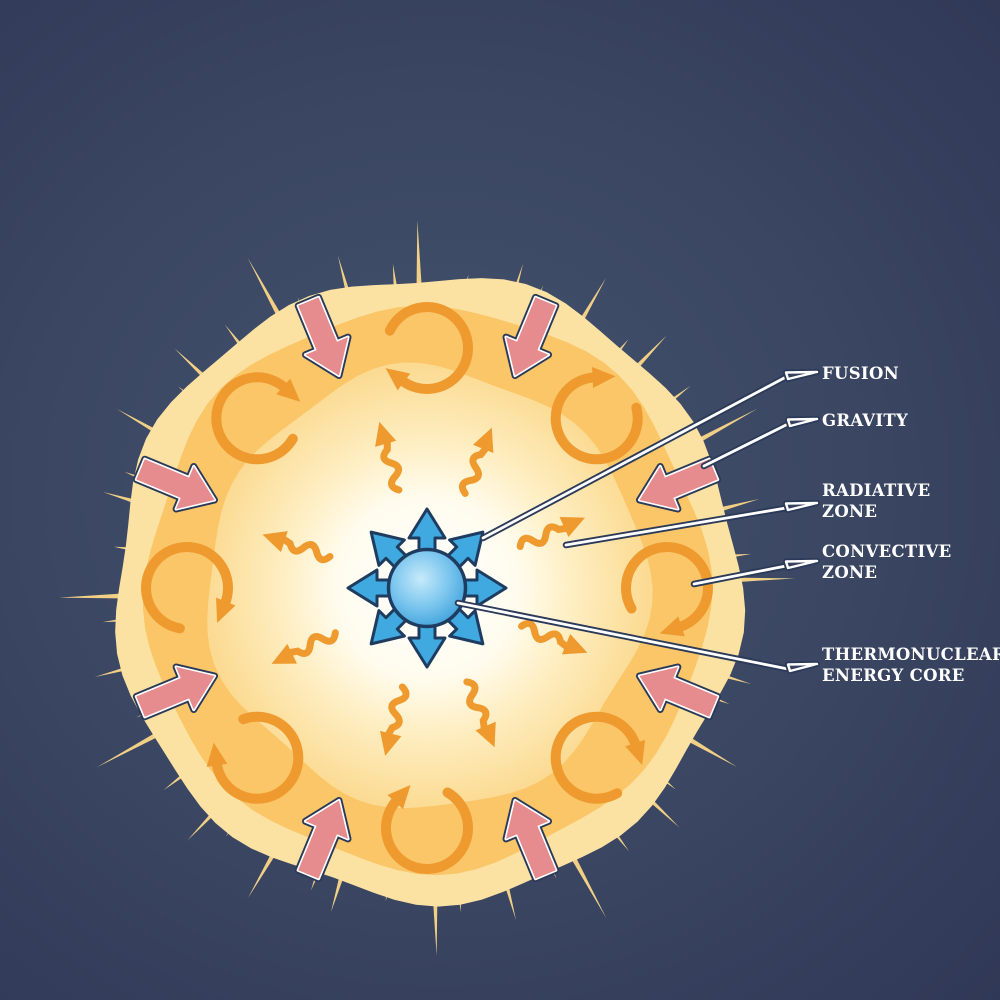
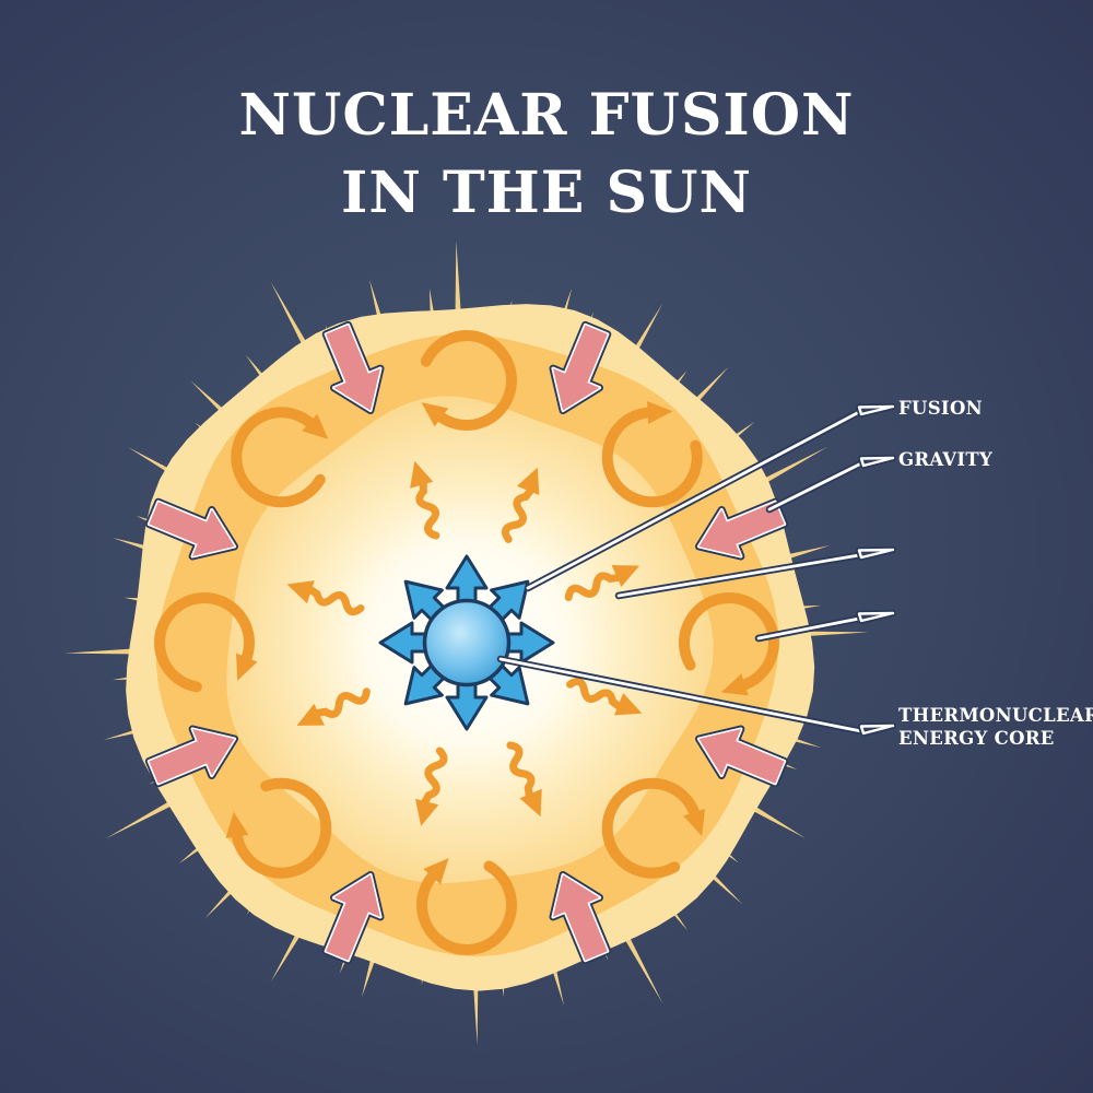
+ NUCLEAR FUSION
+ IN THE SUN
  FUSION
  GRAVITY
- RADIATIVE ZONE
- CONVECTIVE ZONE
  THERMONUCLEAR ENERGY CORE
